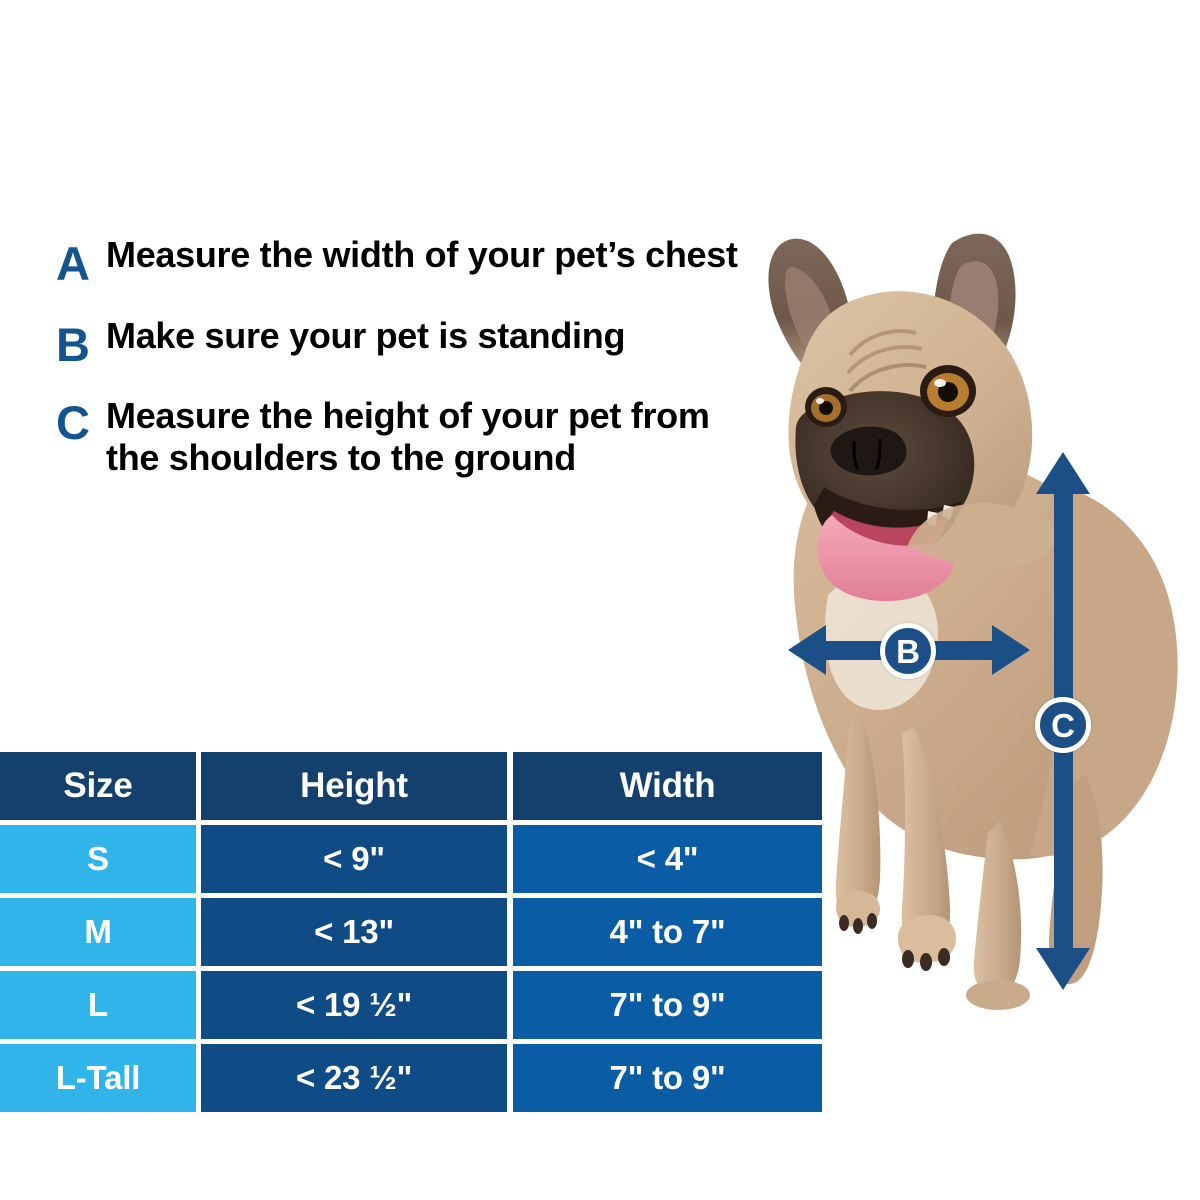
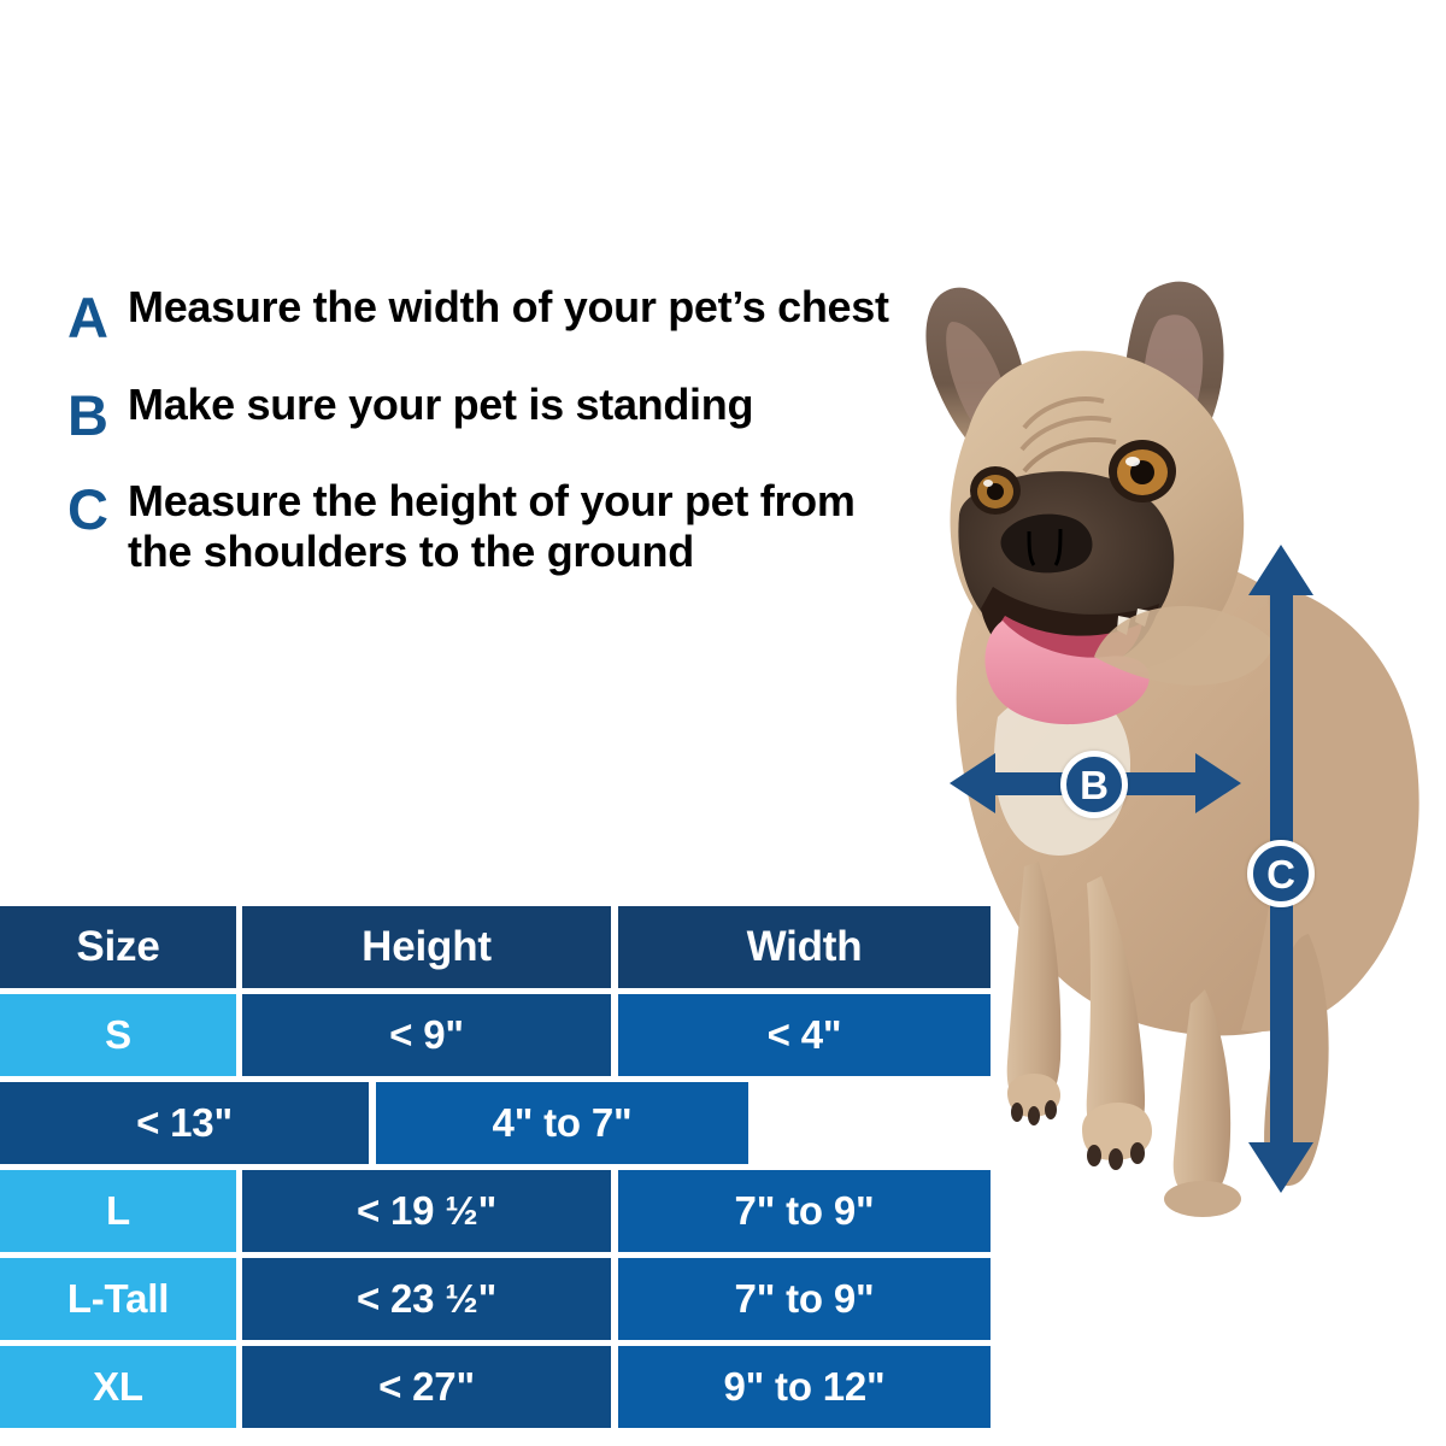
  B
  C
  A
  Measure the width of your pet’s chest
  B
  Make sure your pet is standing
  C
  Measure the height of your pet from the shoulders to the ground
  Size
  Height
  Width
  S
  < 9"
  < 4"
- M
  < 13"
  4" to 7"
  L
  < 19 ½"
  7" to 9"
  L-Tall
  < 23 ½"
  7" to 9"
+ XL
+ < 27"
+ 9" to 12"
